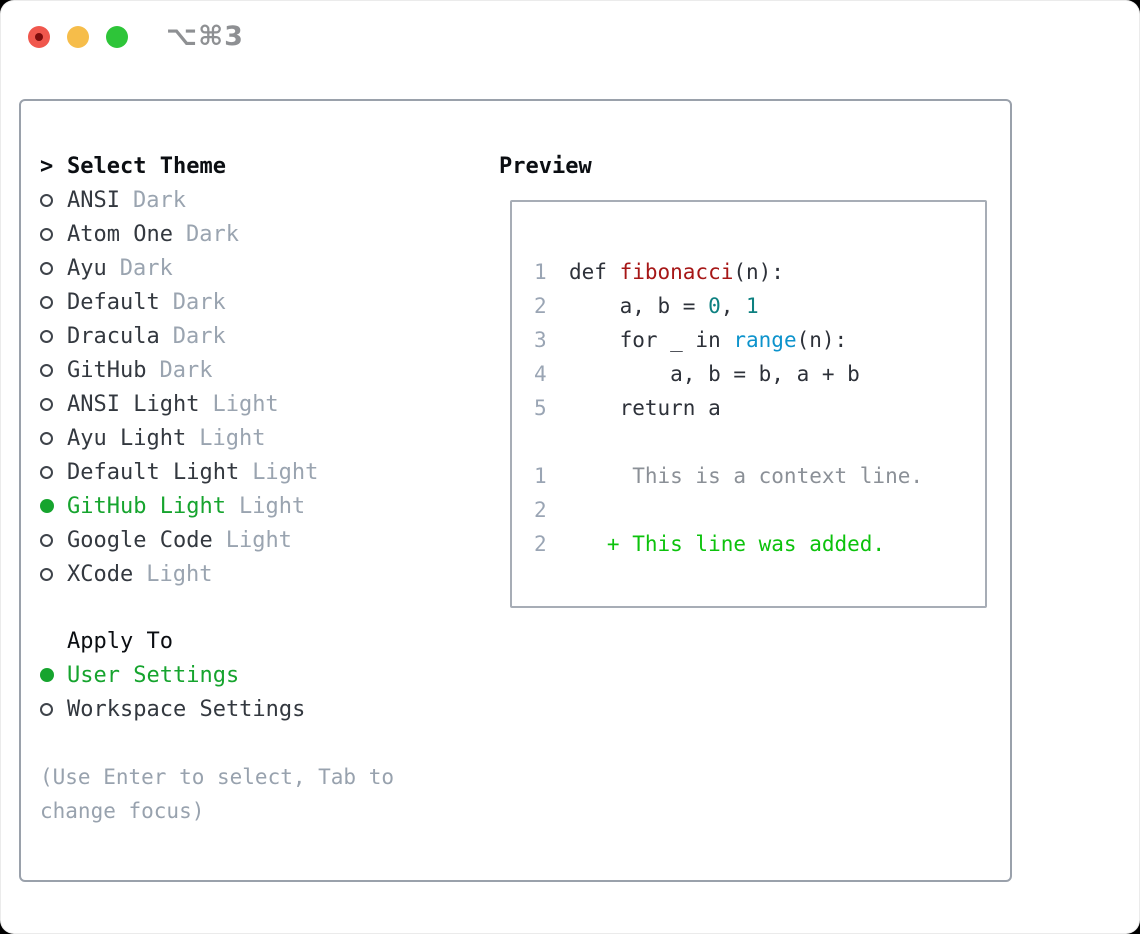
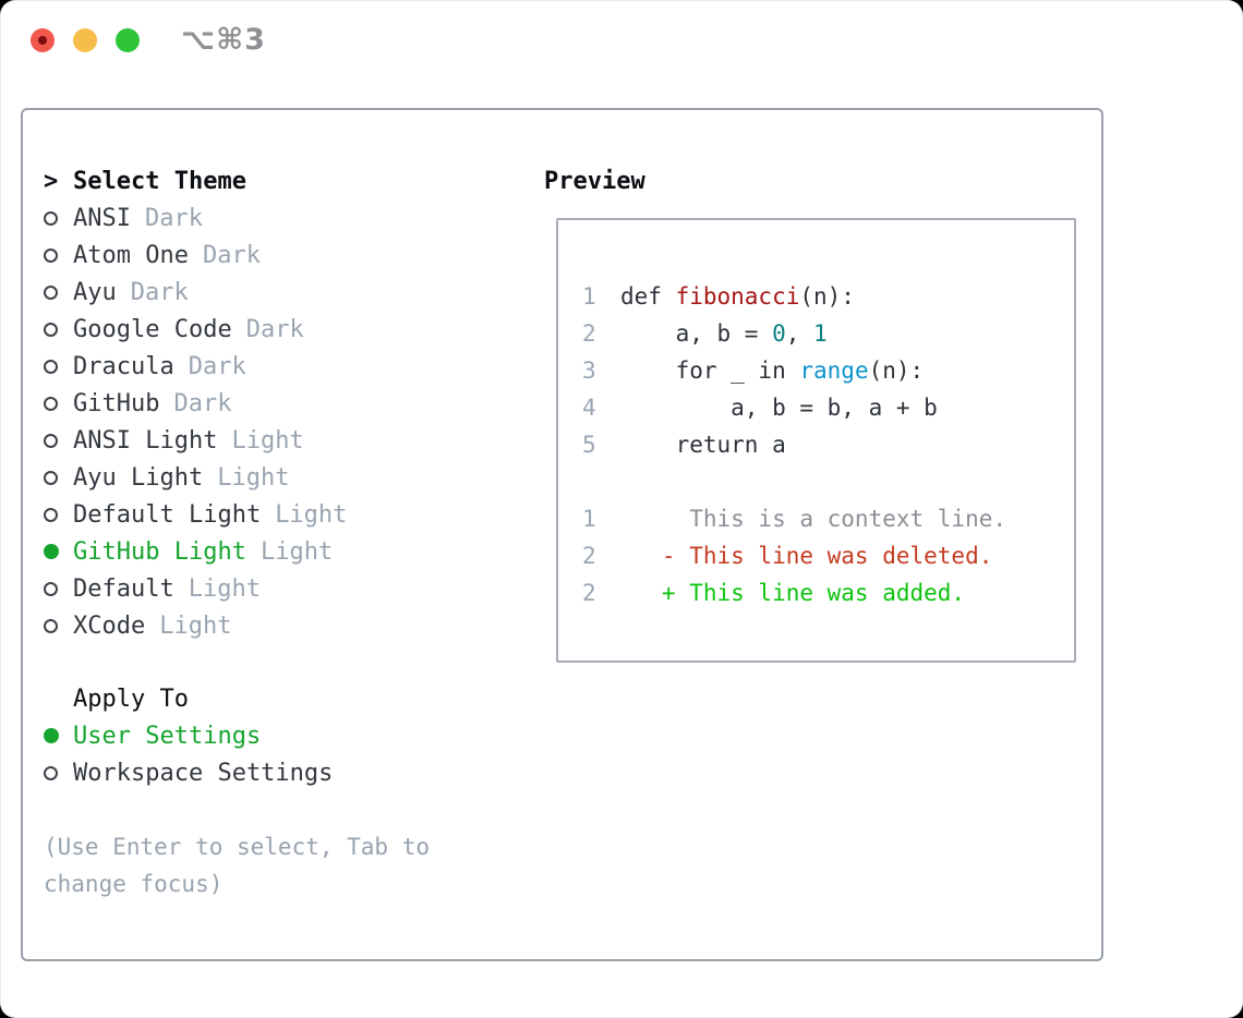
  ⌥⌘3
  >
  Select Theme
  ANSI
  Dark
  Atom One
  Dark
  Ayu
  Dark
- Default
+ Google Code
  Dark
  Dracula
  Dark
  GitHub
  Dark
  ANSI Light
  Light
  Ayu Light
  Light
  Default Light
  Light
  GitHub Light
  Light
- Google Code
+ Default
  Light
  XCode
  Light
  Apply To
  User Settings
  Workspace Settings
  (Use Enter to select, Tab to
  change focus)
  Preview
  1
  def
  fibonacci
  (n):
  2
  a, b =
  0
  ,
  1
  3
  for _ in
  range
  (n):
  4
  a, b = b, a + b
  5
  return a
  1
  This is a context line.
  2
+ - This line was deleted.
  2
  + This line was added.
